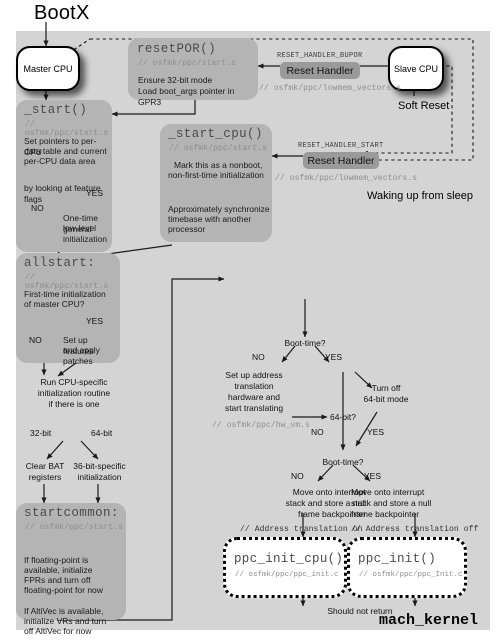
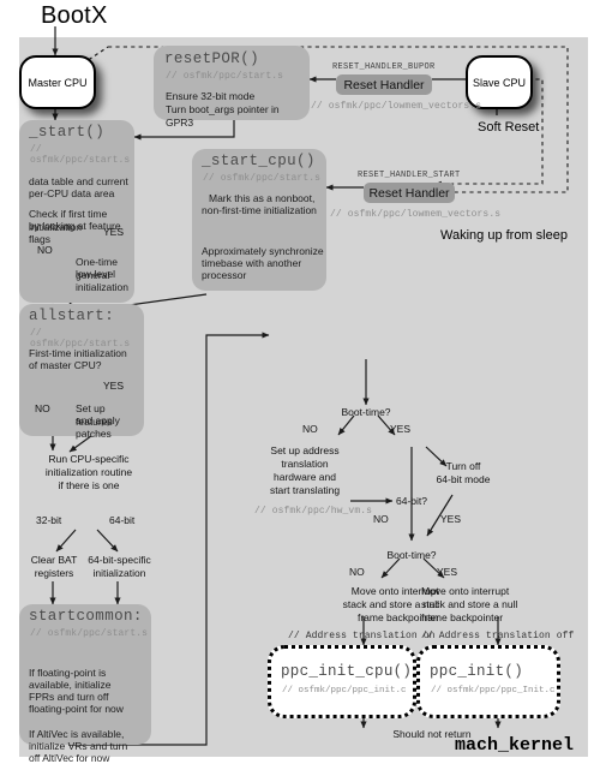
  BootX
  mach_kernel
  Master CPU
  Slave CPU
  Soft Reset
  Waking up from sleep
  resetPOR()
  // osfmk/ppc/start.s
  Ensure 32-bit mode
- Load boot_args pointer in GPR3
+ Turn boot_args pointer in GPR3
  RESET_HANDLER_BUPOR
  Reset Handler
  // osfmk/ppc/lowmem_vectors.s
  _start()
  // osfmk/ppc/start.s
- Set pointers to per-CPU
  data table and current
  per-CPU data area
+ Check if first time initialization
  by looking at feature flags
  YES
  NO
  One-time general
  low-level initialization
  _start_cpu()
  // osfmk/ppc/start.s
  Mark this as a nonboot,
  non-first-time initialization
  Approximately synchronize
  timebase with another
  processor
  RESET_HANDLER_START
  Reset Handler
  // osfmk/ppc/lowmem_vectors.s
  allstart:
  // osfmk/ppc/start.s
  First-time initialization
  of master CPU?
  YES
  NO
  Set up features
  and apply patches
  Run CPU-specific
  initialization routine
  if there is one
  32-bit
  64-bit
  Clear BAT
  registers
- 36-bit-specific
+ 64-bit-specific
  initialization
  startcommon:
  // osfmk/ppc/start.s
  If floating-point is
  available, initialize
  FPRs and turn off
  floating-point for now
  If AltiVec is available,
  initialize VRs and turn
  off AltiVec for now
  Boot-time?
  NO
  YES
  Set up address
  translation
  hardware and
  start translating
  // osfmk/ppc/hw_vm.s
  64-bit?
  NO
  YES
  Turn off
  64-bit mode
  Boot-time?
  NO
  YES
  Move onto interrupt
  stack and store a null
  frame backpointer
  // Address translation on
  Move onto interrupt
  stack and store a null
  frame backpointer
  // Address translation off
  ppc_init_cpu()
  // osfmk/ppc/ppc_init.c
  ppc_init()
  // osfmk/ppc/ppc_Init.c
  Should not return
